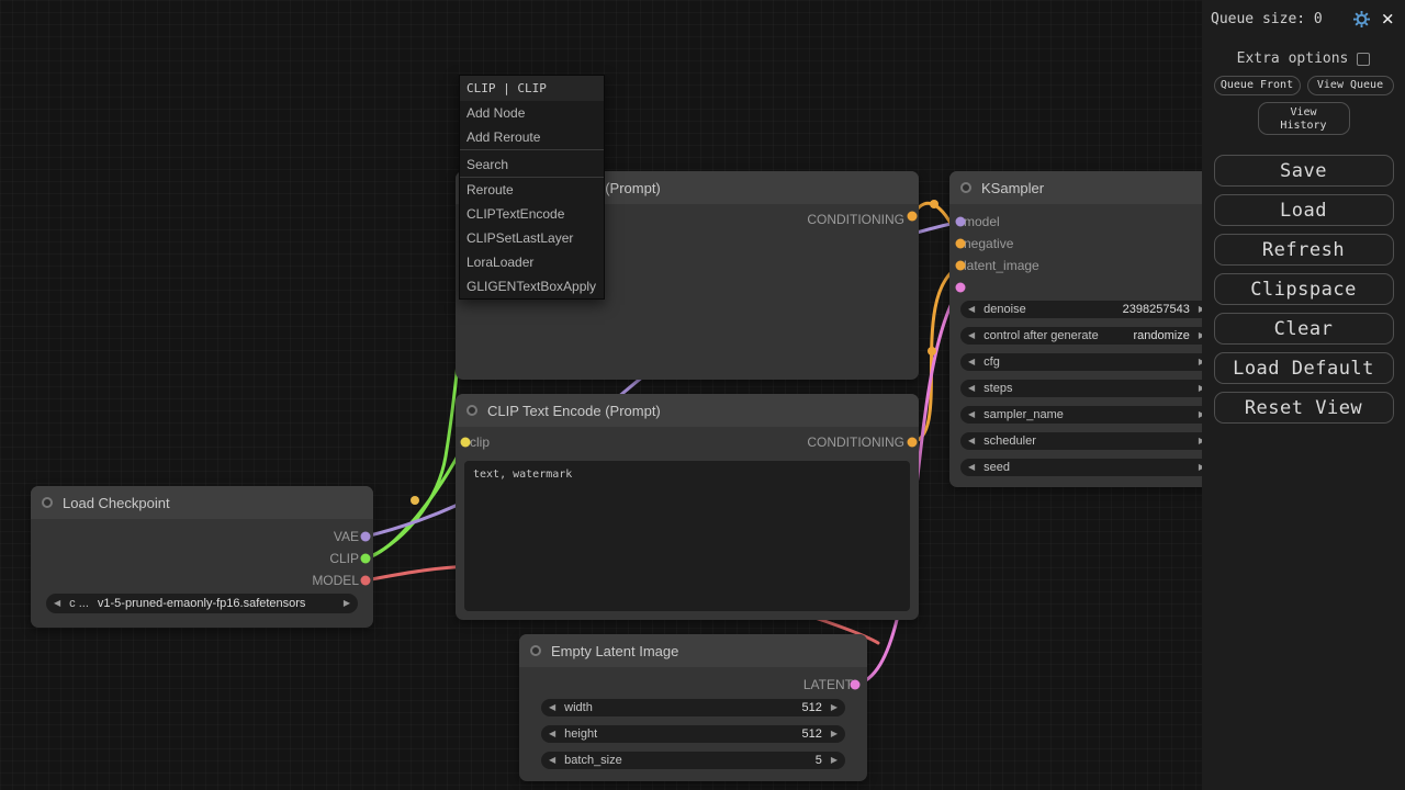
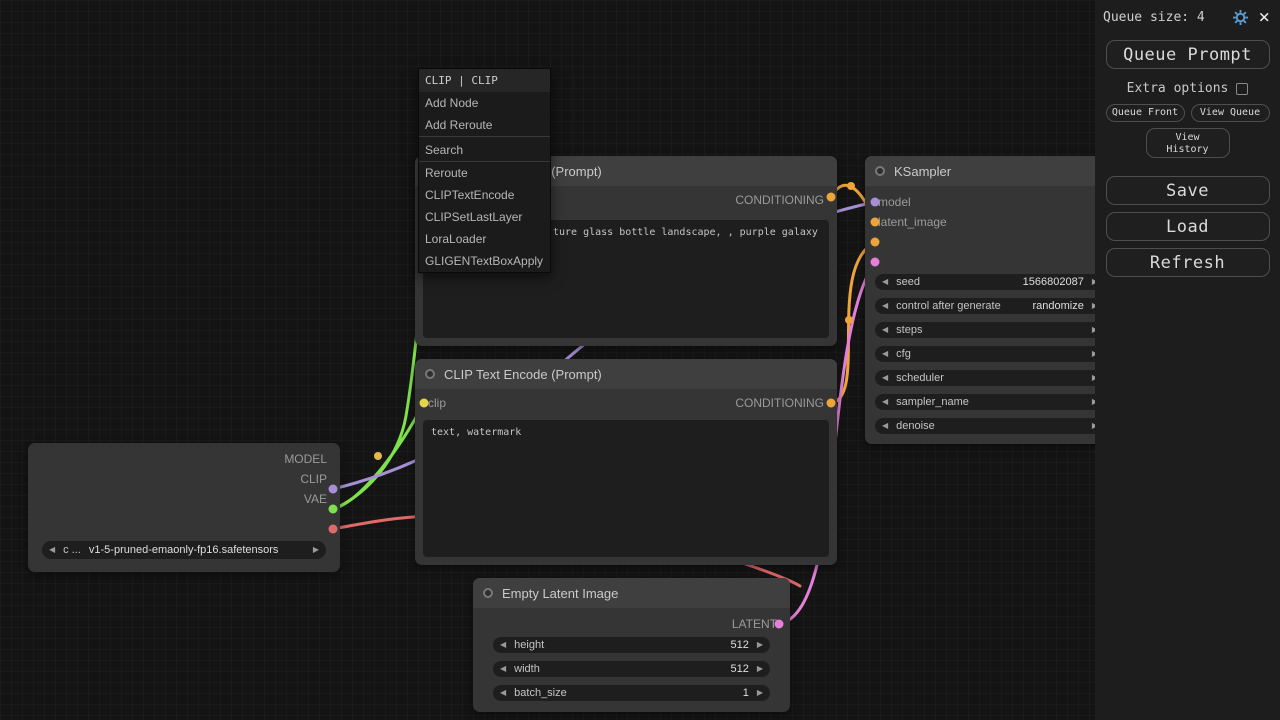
  CONDITIONING
+ ture glass bottle landscape, , purple galaxy
  KSampler
  model
- negative
  atent_image
  ◀
- denoise
+ seed
- 2398257543
+ 1566802087
  ◀
  control after generate
  randomize
  ◀
- cfg
+ steps
  ◀
- steps
+ cfg
  ◀
- sampler_name
+ scheduler
  ◀
- scheduler
+ sampler_name
  ◀
- seed
+ denoise
  CLIP Text Encode (Prompt)
  clip
  CONDITIONING
  text, watermark
- Load Checkpoint
- VAE
+ MODEL
  CLIP
- MODEL
+ VAE
  ◀
  c ...
  v1-5-pruned-emaonly-fp16.safetensors
  ▶
  Empty Latent Image
  LATENT
  ◀
- width
+ height
  512
  ▶
  ◀
- height
+ width
  512
  ▶
  ◀
  batch_size
- 5
+ 1
  ▶
  CLIP | CLIP
  Add Node
  Add Reroute
  Search
  Reroute
  CLIPTextEncode
  CLIPSetLastLayer
  LoraLoader
  GLIGENTextBoxApply
- Queue size: 0
+ Queue size: 4
  ×
+ Queue Prompt
  Extra options
  Queue Front
  View Queue
  View History
  Save
  Load
  Refresh
- Clipspace
- Clear
- Load Default
- Reset View
